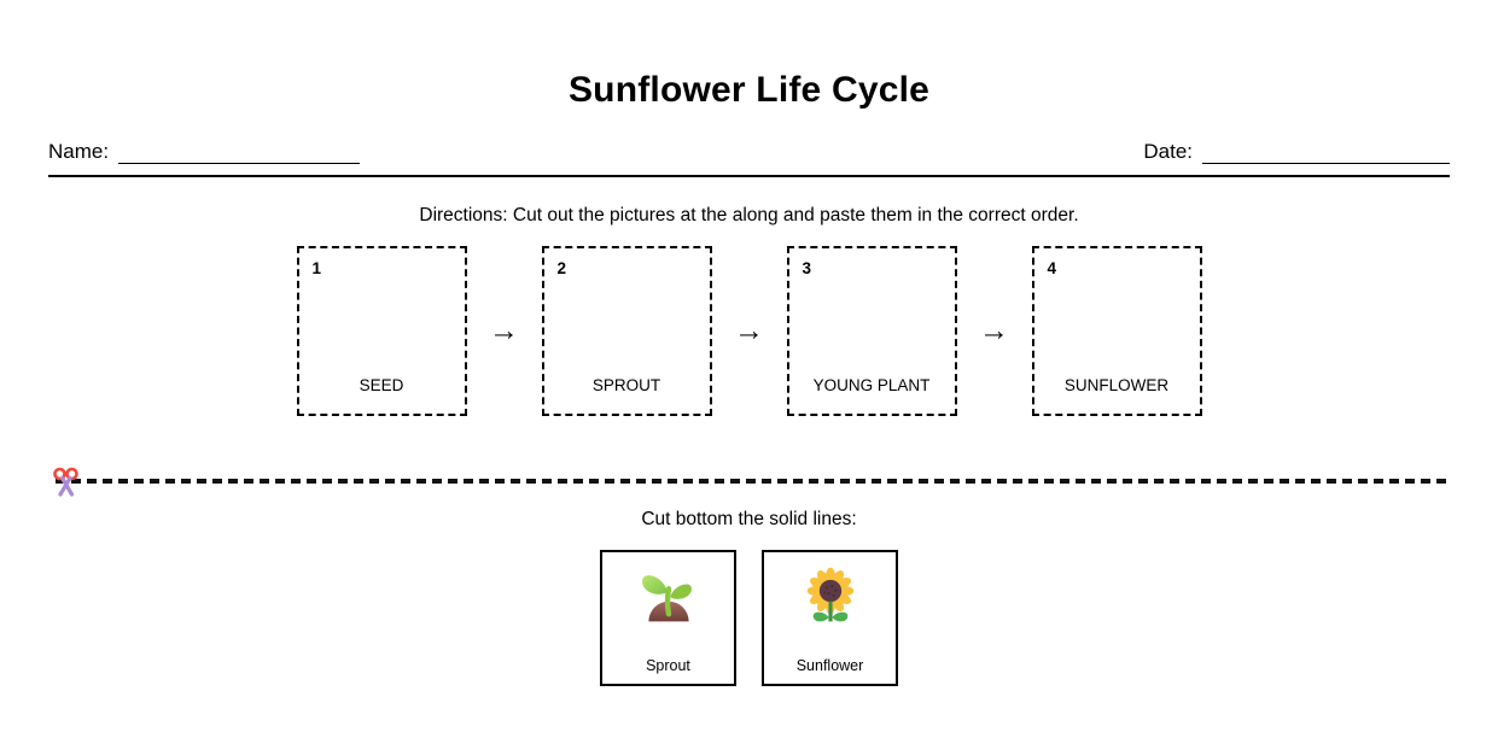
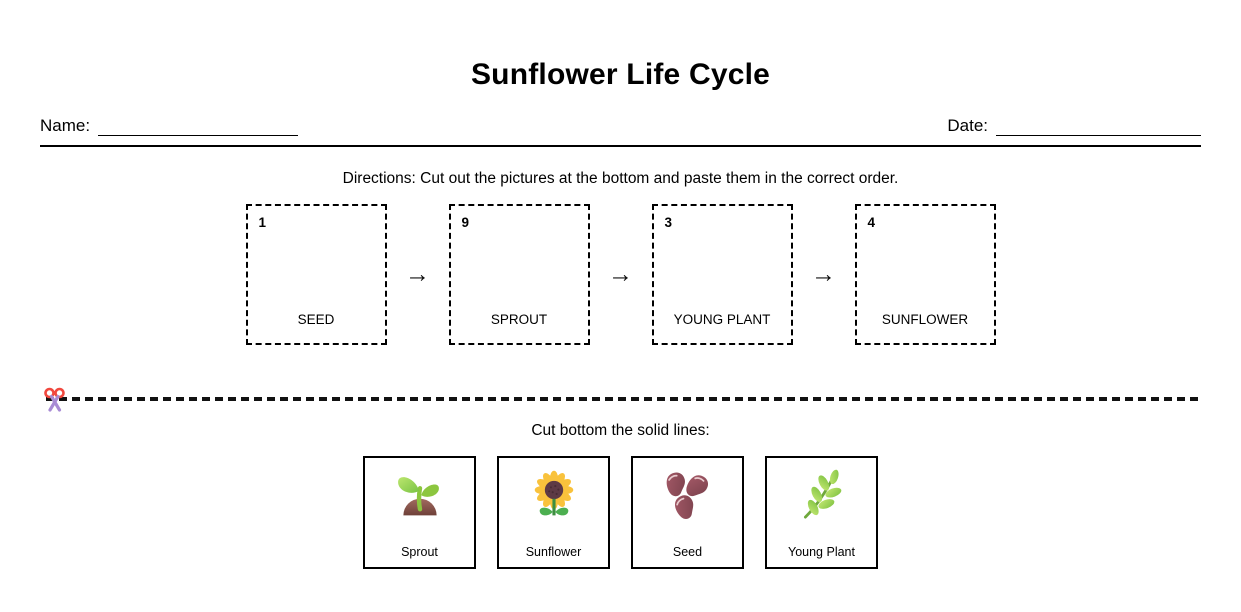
  Sunflower Life Cycle
  Name:
  Date:
- Directions: Cut out the pictures at the along and paste them in the correct order.
+ Directions: Cut out the pictures at the bottom and paste them in the correct order.
  1
  SEED
  →
- 2
+ 9
  SPROUT
  →
  3
  YOUNG PLANT
  →
  4
  SUNFLOWER
  Cut bottom the solid lines:
  Sprout
  Sunflower
+ Seed
+ Young Plant
